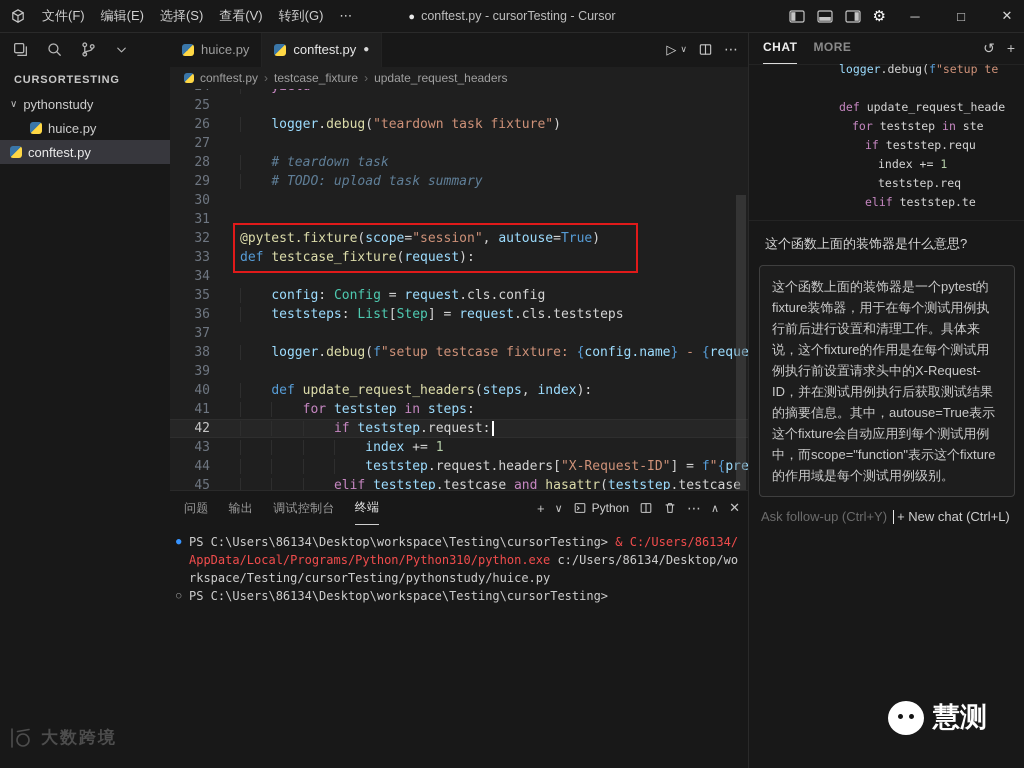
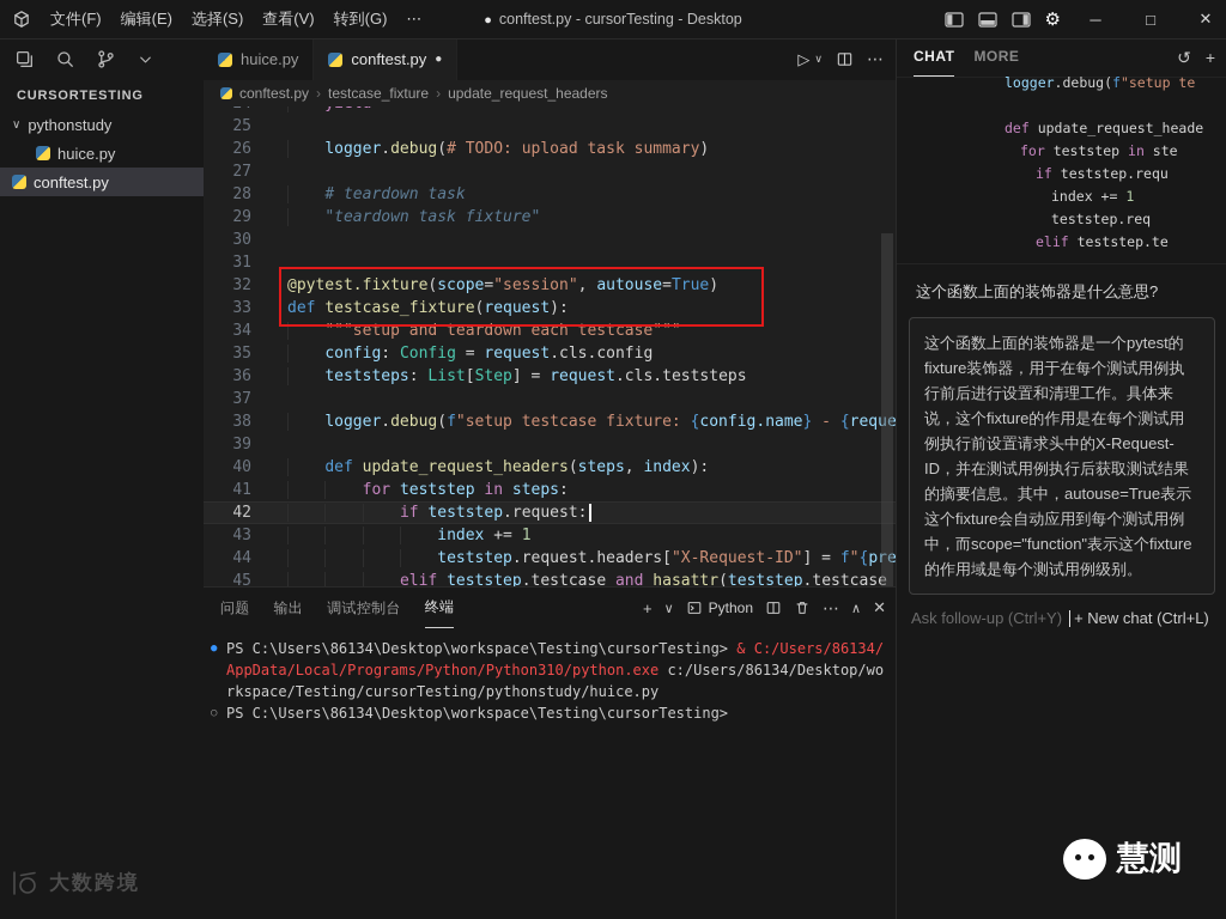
  文件(F)
  编辑(E)
  选择(S)
  查看(V)
  转到(G)
  ⋯
- ● conftest.py - cursorTesting - Cursor
+ ● conftest.py - cursorTesting - Desktop
  ⚙
  ─
  □
  ✕
  CURSORTESTING
  ∨
  pythonstudy
  huice.py
  conftest.py
  huice.py
  conftest.py
  ●
  ▷
  ∨
  ⋯
  conftest.py
  ›
  testcase_fixture
  ›
  update_request_headers
  25
  26
- logger.debug("teardown task fixture")
+ logger.debug(# TODO: upload task summary)
  27
  28
  # teardown task
  29
- # TODO: upload task summary
+ "teardown task fixture"
  30
  31
  32
  @pytest.fixture(scope="session", autouse=True)
  33
  def testcase_fixture(request):
  34
+ """setup and teardown each testcase"""
  35
  config: Config = request.cls.config
  36
  teststeps: List[Step] = request.cls.teststeps
  37
  38
  logger.debug(f"setup testcase fixture: {config.name} - {reque
  39
  40
  def update_request_headers(steps, index):
  41
  for teststep in steps:
  42
  if teststep.request:
  43
  index += 1
  44
  teststep.request.headers["X-Request-ID"] = f"{pre
  45
  elif teststep.testcase and hasattr(teststep.testcase
  问题
  输出
  调试控制台
  终端
  +
  ∨
  Python
  ⋯
  ∧
  ✕
  ●
  PS C:\Users\86134\Desktop\workspace\Testing\cursorTesting>
  & C:/Users/86134/
  AppData/Local/Programs/Python/Python310/python.exe
  c:/Users/86134/Desktop/wo
  rkspace/Testing/cursorTesting/pythonstudy/huice.py
  ○
  PS C:\Users\86134\Desktop\workspace\Testing\cursorTesting>
  CHAT
  MORE
  ↺
  +
  logger.debug(f"setup te
  def update_request_heade
  for teststep in ste
  if teststep.requ
  index += 1
  teststep.req
  elif teststep.te
  这个函数上面的装饰器是什么意思?
  这个函数上面的装饰器是一个pytest的fixture装饰器，用于在每个测试用例执行前后进行设置和清理工作。具体来说，这个fixture的作用是在每个测试用例执行前设置请求头中的X-Request-ID，并在测试用例执行后获取测试结果的摘要信息。其中，autouse=True表示这个fixture会自动应用到每个测试用例中，而scope="function"表示这个fixture的作用域是每个测试用例级别。
  Ask follow-up (Ctrl+Y)
  + New chat (Ctrl+L)
  大数跨境
  慧测
